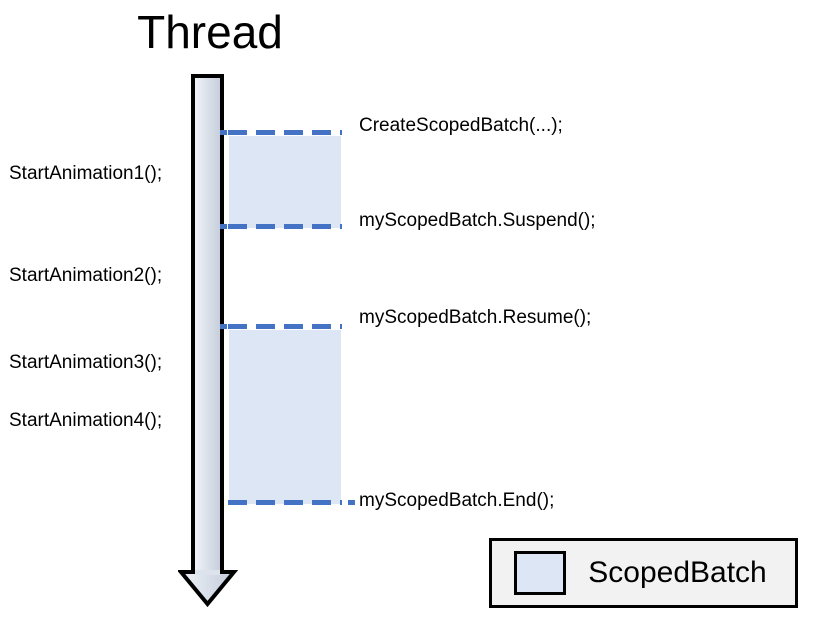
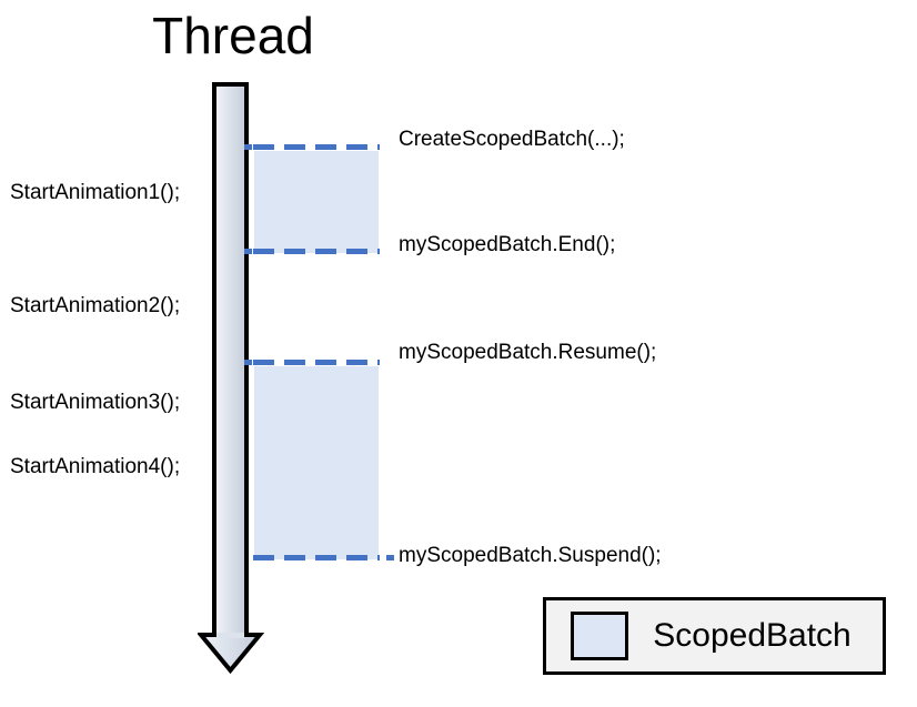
  Thread
  StartAnimation1();
  StartAnimation2();
  StartAnimation3();
  StartAnimation4();
  CreateScopedBatch(...);
- myScopedBatch.Suspend();
+ myScopedBatch.End();
  myScopedBatch.Resume();
- myScopedBatch.End();
+ myScopedBatch.Suspend();
  ScopedBatch
